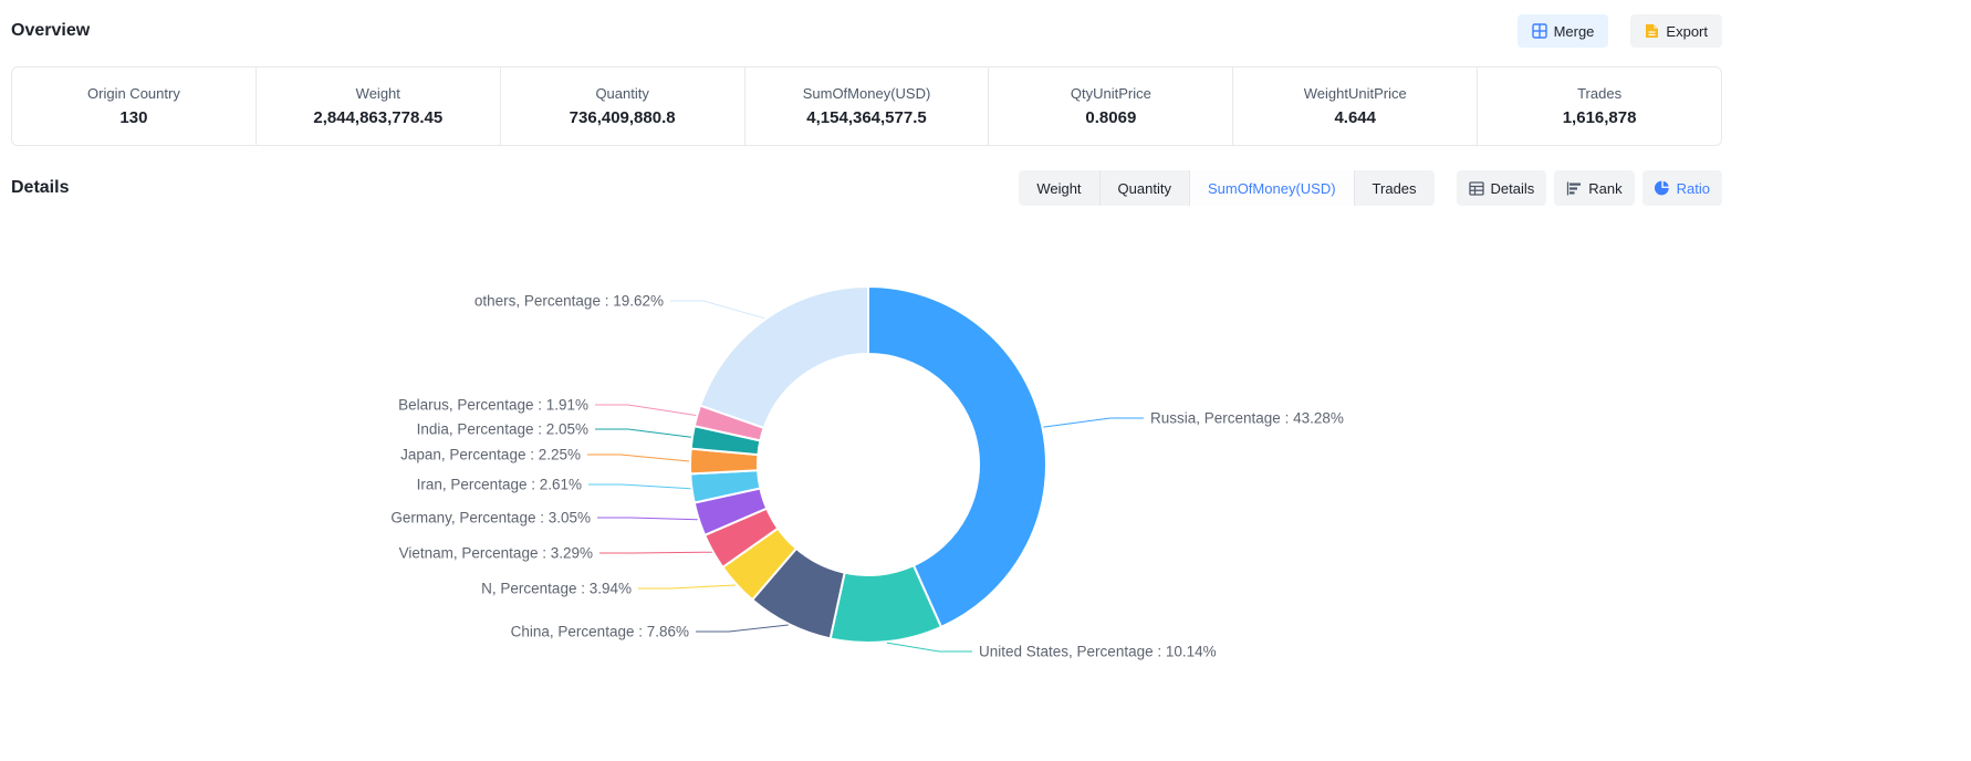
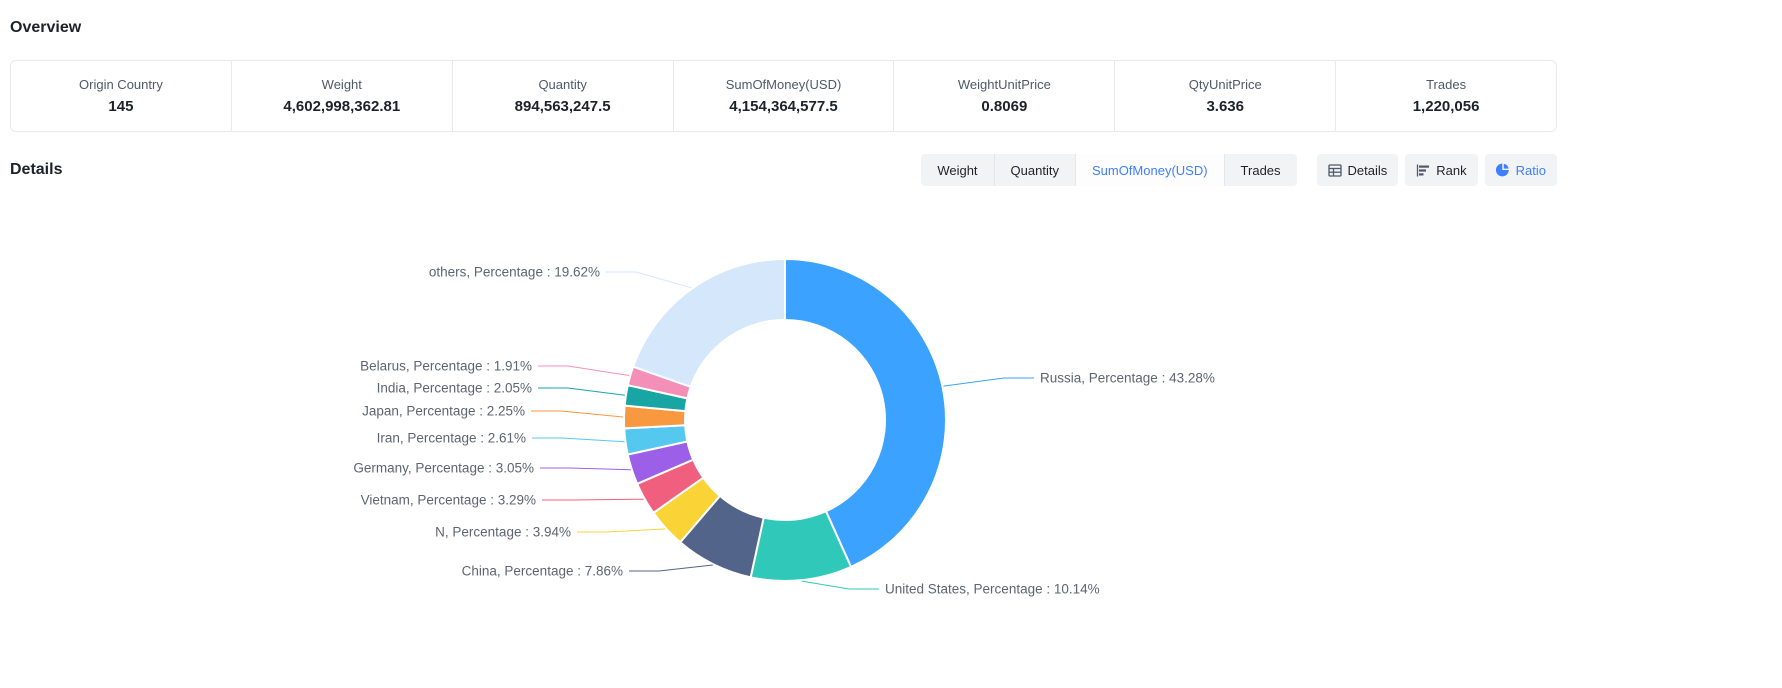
  Russia, Percentage : 43.28%
  United States, Percentage : 10.14%
  China, Percentage : 7.86%
  N, Percentage : 3.94%
  Vietnam, Percentage : 3.29%
  Germany, Percentage : 3.05%
  Iran, Percentage : 2.61%
  Japan, Percentage : 2.25%
  India, Percentage : 2.05%
  Belarus, Percentage : 1.91%
  others, Percentage : 19.62%
  Overview
- Merge
- Export
  Origin Country
- 130
+ 145
  Weight
- 2,844,863,778.45
+ 4,602,998,362.81
  Quantity
- 736,409,880.8
+ 894,563,247.5
  SumOfMoney(USD)
  4,154,364,577.5
- QtyUnitPrice
+ WeightUnitPrice
  0.8069
- WeightUnitPrice
+ QtyUnitPrice
- 4.644
+ 3.636
  Trades
- 1,616,878
+ 1,220,056
  Details
  Weight
  Quantity
  SumOfMoney(USD)
  Trades
  Details
  Rank
  Ratio
